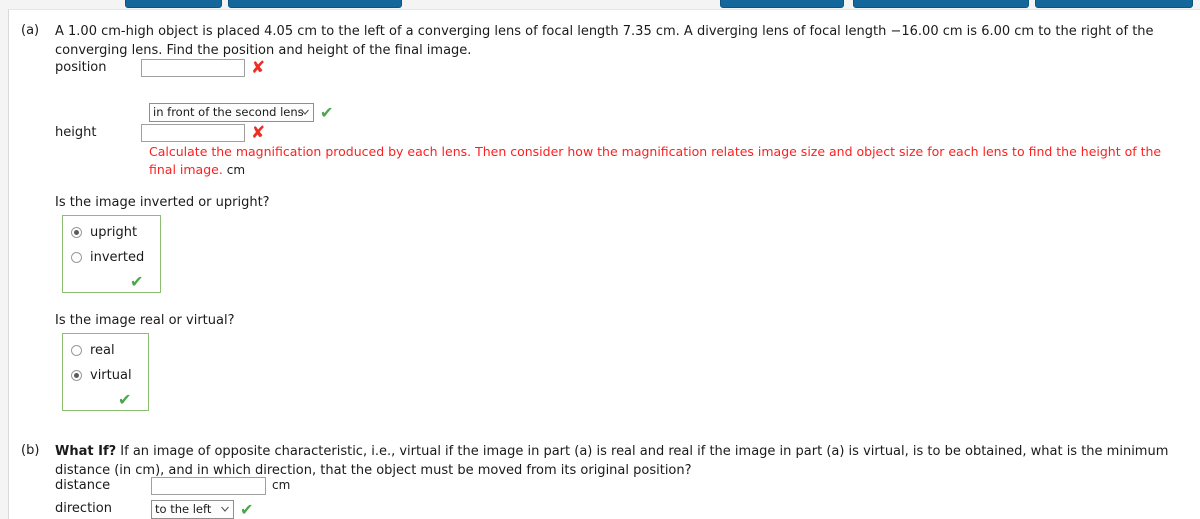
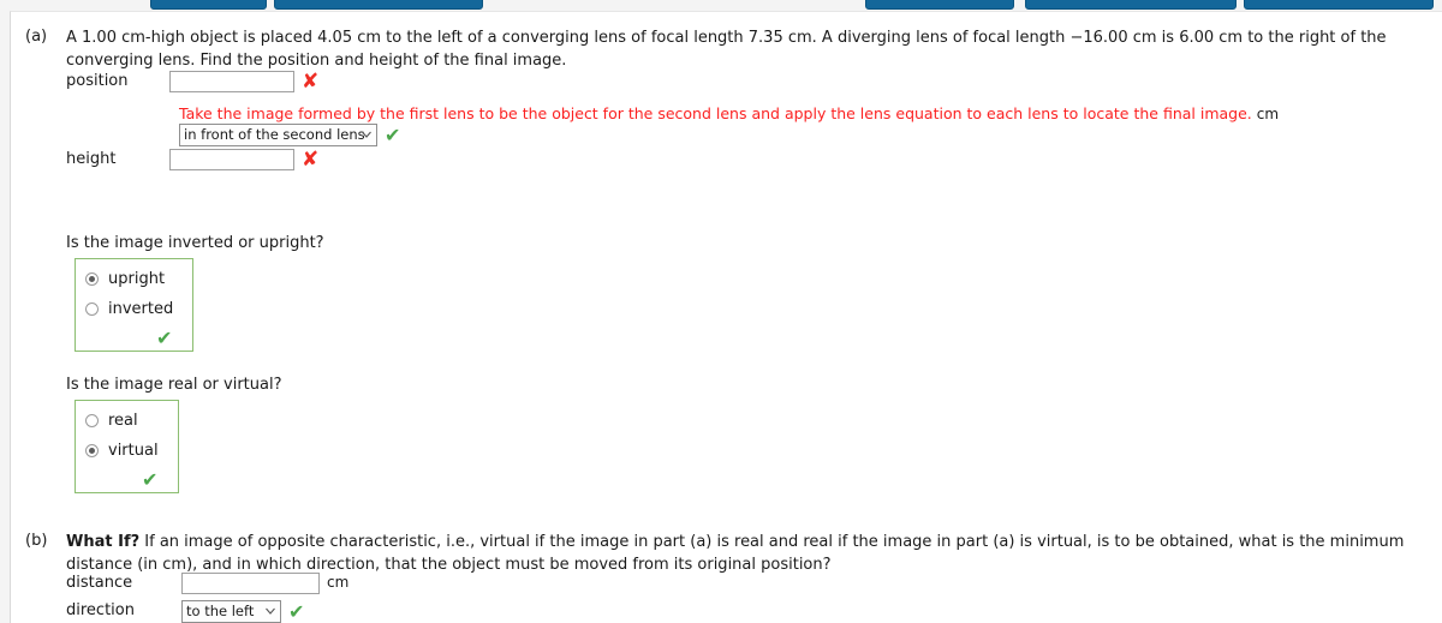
  (a)
  A 1.00 cm-high object is placed 4.05 cm to the left of a converging lens of focal length 7.35 cm. A diverging lens of focal length −16.00 cm is 6.00 cm to the right of the converging lens. Find the position and height of the final image.
  position
  ✘
+ Take the image formed by the first lens to be the object for the second lens and apply the lens equation to each lens to locate the final image. cm
  in front of the second lens
  ✔
  height
  ✘
- Calculate the magnification produced by each lens. Then consider how the magnification relates image size and object size for each lens to find the height of the final image. cm
  Is the image inverted or upright?
  upright
  inverted
  ✔
  Is the image real or virtual?
  real
  virtual
  ✔
  (b)
  What If? If an image of opposite characteristic, i.e., virtual if the image in part (a) is real and real if the image in part (a) is virtual, is to be obtained, what is the minimum distance (in cm), and in which direction, that the object must be moved from its original position?
  distance
  cm
  direction
  to the left
  ✔
